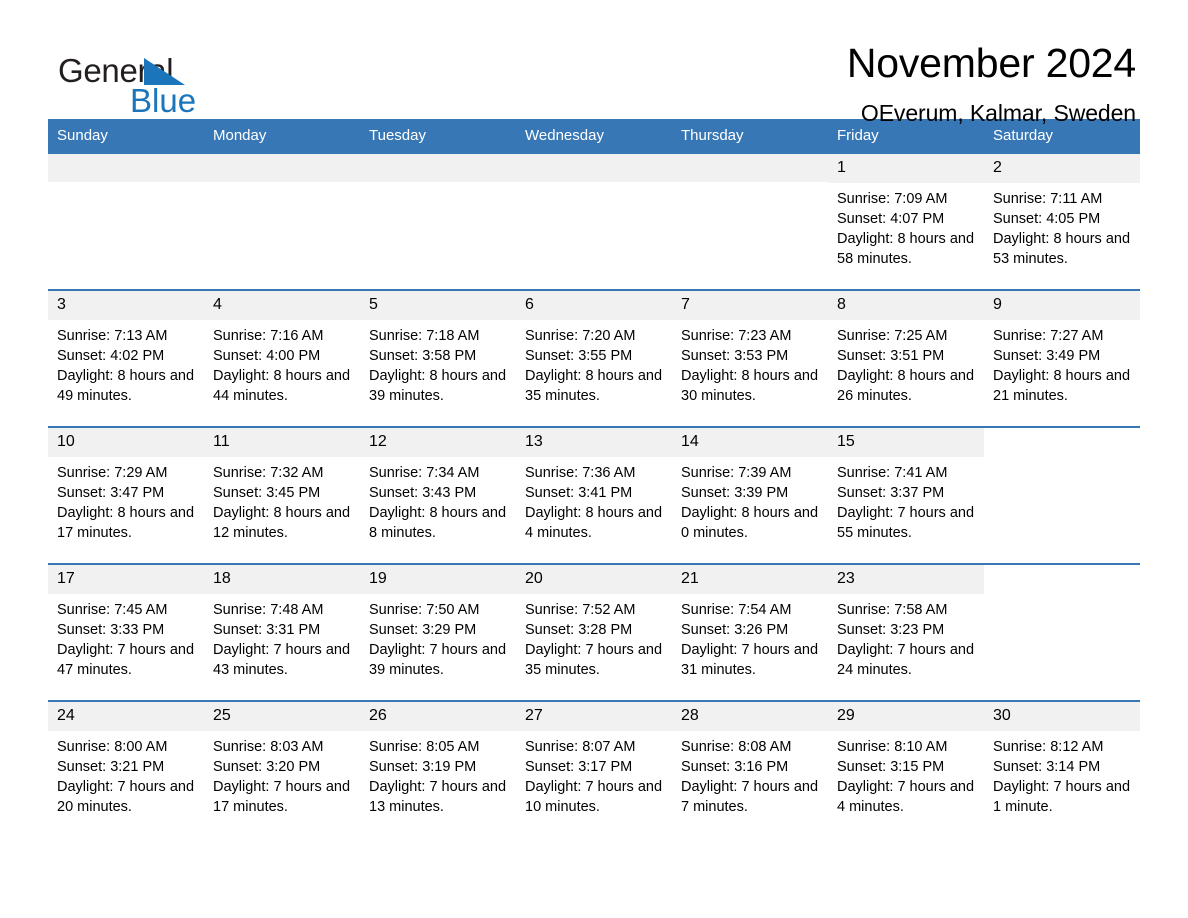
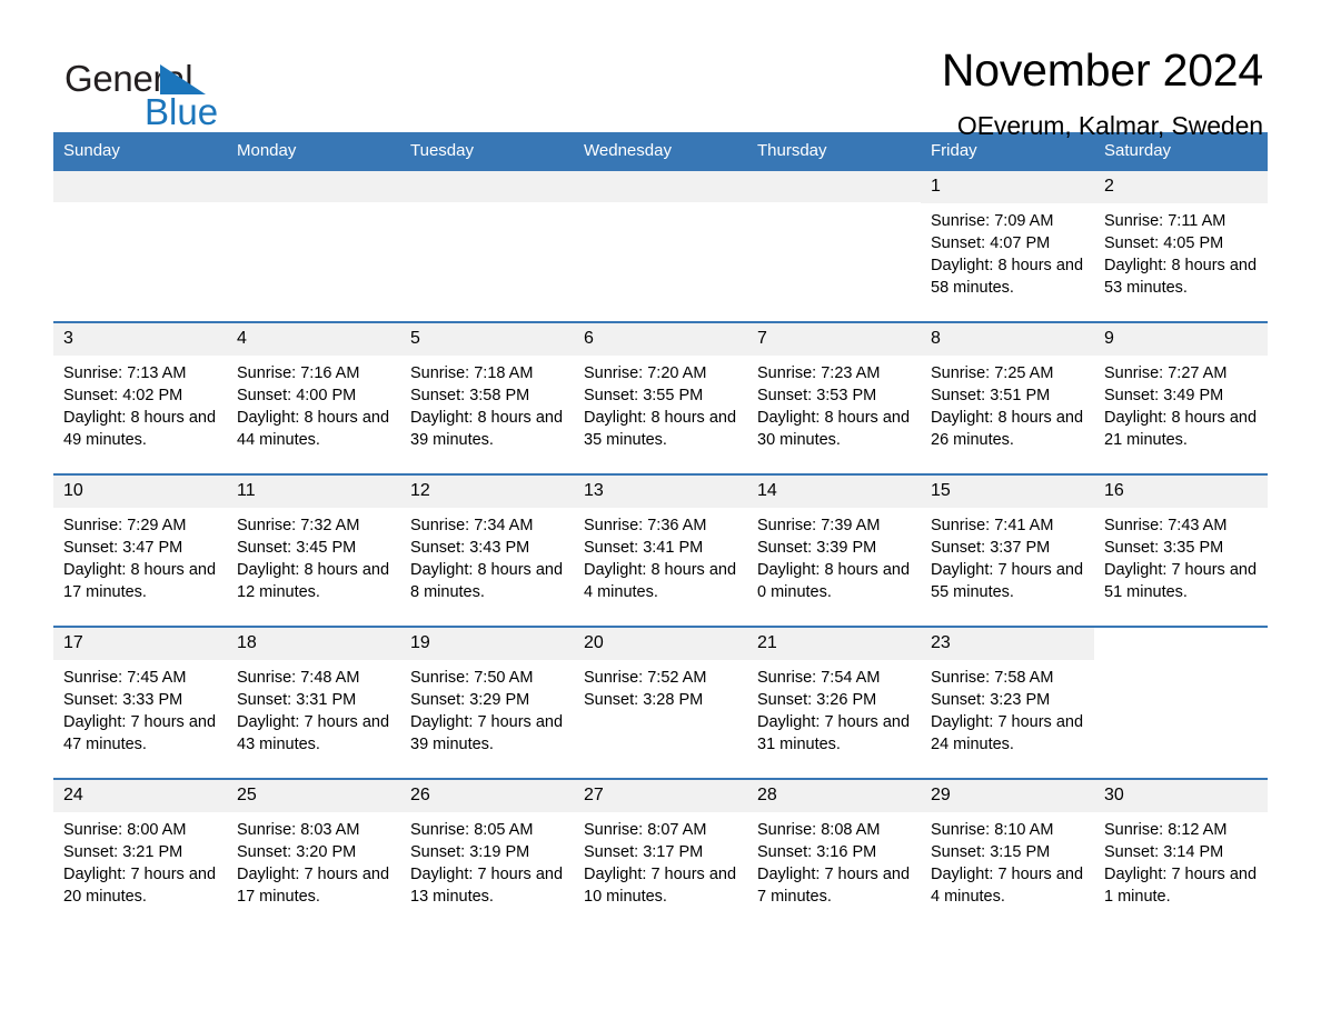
  General
  Blue
  November 2024
  OEverum, Kalmar, Sweden
  Sunday
  Monday
  Tuesday
  Wednesday
  Thursday
  Friday
  Saturday
  1
  Sunrise: 7:09 AM
  Sunset: 4:07 PM
  Daylight: 8 hours and 58 minutes.
  2
  Sunrise: 7:11 AM
  Sunset: 4:05 PM
  Daylight: 8 hours and 53 minutes.
  3
  Sunrise: 7:13 AM
  Sunset: 4:02 PM
  Daylight: 8 hours and 49 minutes.
  4
  Sunrise: 7:16 AM
  Sunset: 4:00 PM
  Daylight: 8 hours and 44 minutes.
  5
  Sunrise: 7:18 AM
  Sunset: 3:58 PM
  Daylight: 8 hours and 39 minutes.
  6
  Sunrise: 7:20 AM
  Sunset: 3:55 PM
  Daylight: 8 hours and 35 minutes.
  7
  Sunrise: 7:23 AM
  Sunset: 3:53 PM
  Daylight: 8 hours and 30 minutes.
  8
  Sunrise: 7:25 AM
  Sunset: 3:51 PM
  Daylight: 8 hours and 26 minutes.
  9
  Sunrise: 7:27 AM
  Sunset: 3:49 PM
  Daylight: 8 hours and 21 minutes.
  10
  Sunrise: 7:29 AM
  Sunset: 3:47 PM
  Daylight: 8 hours and 17 minutes.
  11
  Sunrise: 7:32 AM
  Sunset: 3:45 PM
  Daylight: 8 hours and 12 minutes.
  12
  Sunrise: 7:34 AM
  Sunset: 3:43 PM
  Daylight: 8 hours and 8 minutes.
  13
  Sunrise: 7:36 AM
  Sunset: 3:41 PM
  Daylight: 8 hours and 4 minutes.
  14
  Sunrise: 7:39 AM
  Sunset: 3:39 PM
  Daylight: 8 hours and 0 minutes.
  15
  Sunrise: 7:41 AM
  Sunset: 3:37 PM
  Daylight: 7 hours and 55 minutes.
+ 16
+ Sunrise: 7:43 AM
+ Sunset: 3:35 PM
+ Daylight: 7 hours and 51 minutes.
  17
  Sunrise: 7:45 AM
  Sunset: 3:33 PM
  Daylight: 7 hours and 47 minutes.
  18
  Sunrise: 7:48 AM
  Sunset: 3:31 PM
  Daylight: 7 hours and 43 minutes.
  19
  Sunrise: 7:50 AM
  Sunset: 3:29 PM
  Daylight: 7 hours and 39 minutes.
  20
  Sunrise: 7:52 AM
  Sunset: 3:28 PM
- Daylight: 7 hours and 35 minutes.
  21
  Sunrise: 7:54 AM
  Sunset: 3:26 PM
  Daylight: 7 hours and 31 minutes.
  23
  Sunrise: 7:58 AM
  Sunset: 3:23 PM
  Daylight: 7 hours and 24 minutes.
  24
  Sunrise: 8:00 AM
  Sunset: 3:21 PM
  Daylight: 7 hours and 20 minutes.
  25
  Sunrise: 8:03 AM
  Sunset: 3:20 PM
  Daylight: 7 hours and 17 minutes.
  26
  Sunrise: 8:05 AM
  Sunset: 3:19 PM
  Daylight: 7 hours and 13 minutes.
  27
  Sunrise: 8:07 AM
  Sunset: 3:17 PM
  Daylight: 7 hours and 10 minutes.
  28
  Sunrise: 8:08 AM
  Sunset: 3:16 PM
  Daylight: 7 hours and 7 minutes.
  29
  Sunrise: 8:10 AM
  Sunset: 3:15 PM
  Daylight: 7 hours and 4 minutes.
  30
  Sunrise: 8:12 AM
  Sunset: 3:14 PM
  Daylight: 7 hours and 1 minute.
